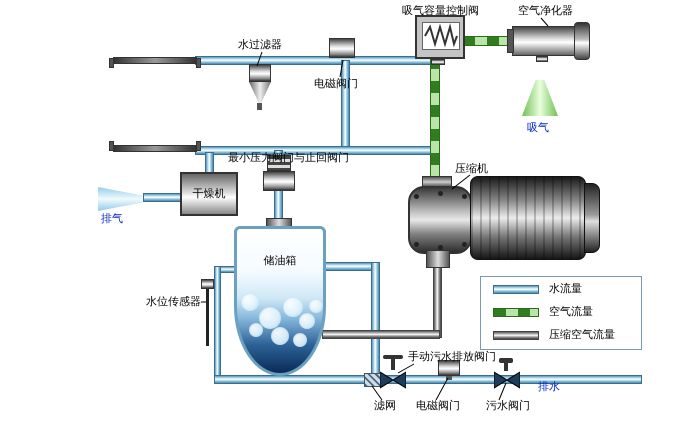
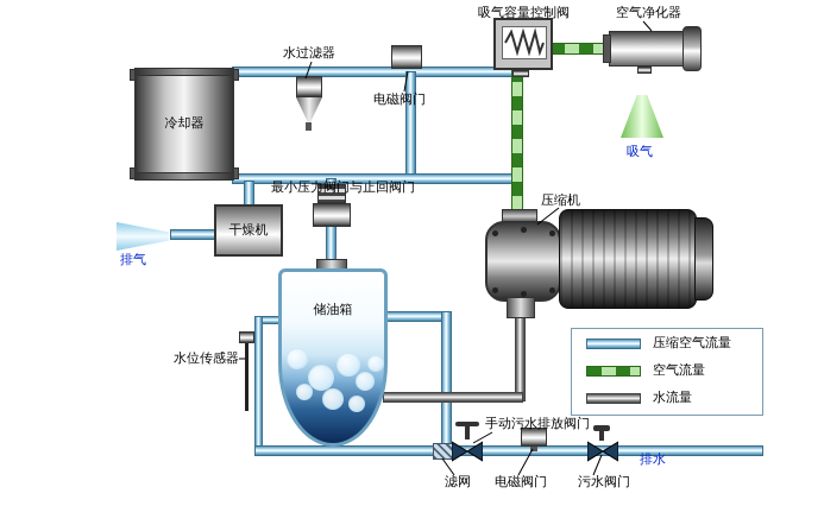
+ 冷却器
  吸气
  压缩机
  干燥机
  排气
  储油箱
- 水流量
+ 压缩空气流量
  空气流量
- 压缩空气流量
+ 水流量
  吸气容量控制阀
  空气净化器
  水过滤器
  电磁阀门
  最小压力阀门与止回阀门
  水位传感器
  手动污水排放阀门
  排水
  滤网
  电磁阀门
  污水阀门
